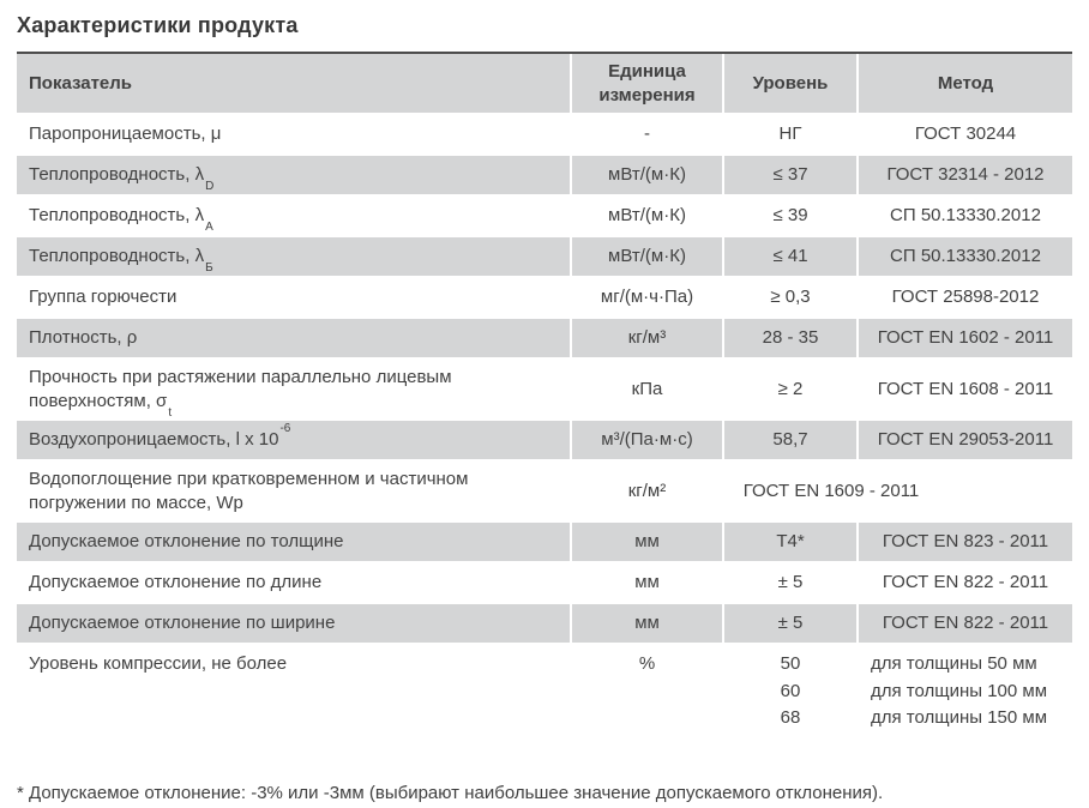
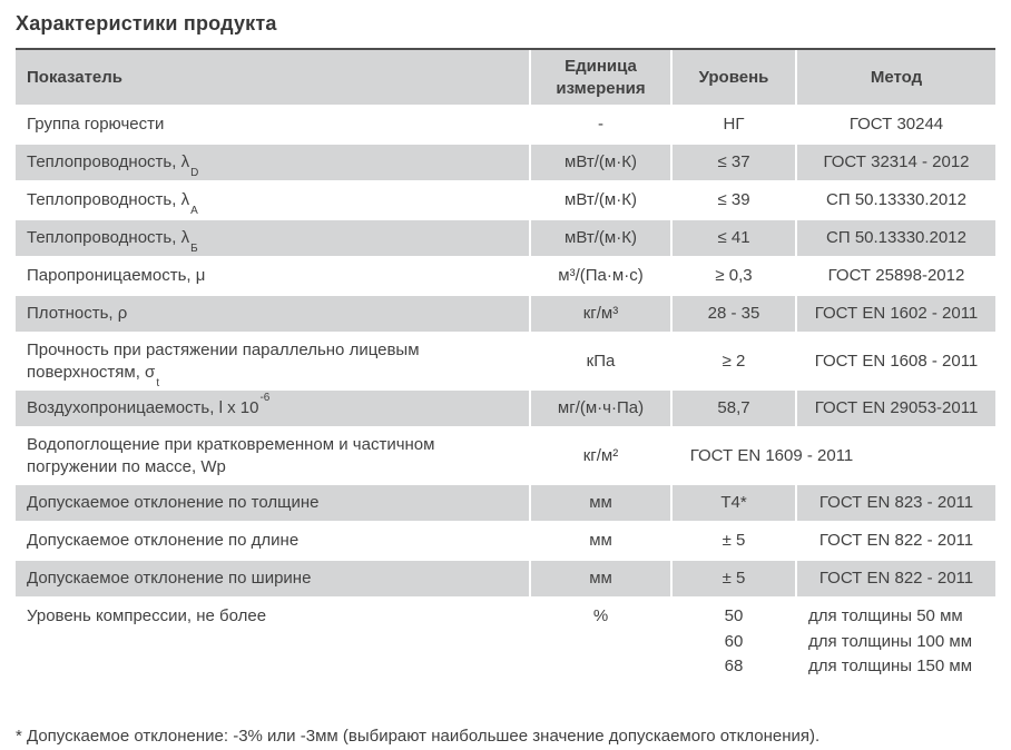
  Характеристики продукта
  Показатель
  Единица измерения
  Уровень
  Метод
- Паропроницаемость, μ
+ Группа горючести
  -
  НГ
  ГОСТ 30244
  Теплопроводность, λD
  мВт/(м·К)
  ≤ 37
  ГОСТ 32314 - 2012
  Теплопроводность, λА
  мВт/(м·К)
  ≤ 39
  СП 50.13330.2012
  Теплопроводность, λБ
  мВт/(м·К)
  ≤ 41
  СП 50.13330.2012
- Группа горючести
+ Паропроницаемость, μ
- мг/(м·ч·Па)
+ м³/(Па·м·с)
  ≥ 0,3
  ГОСТ 25898-2012
  Плотность, ρ
  кг/м³
  28 - 35
  ГОСТ EN 1602 - 2011
  Прочность при растяжении параллельно лицевым
  поверхностям, σt
  кПа
  ≥ 2
  ГОСТ EN 1608 - 2011
  Воздухопроницаемость, l x 10-6
- м³/(Па·м·с)
+ мг/(м·ч·Па)
  58,7
  ГОСТ EN 29053-2011
  Водопоглощение при кратковременном и частичном
  погружении по массе, Wp
  кг/м²
  ГОСТ EN 1609 - 2011
  Допускаемое отклонение по толщине
  мм
  Т4*
  ГОСТ EN 823 - 2011
  Допускаемое отклонение по длине
  мм
  ± 5
  ГОСТ EN 822 - 2011
  Допускаемое отклонение по ширине
  мм
  ± 5
  ГОСТ EN 822 - 2011
  Уровень компрессии, не более
  %
  50
  60
  68
  для толщины 50 мм
  для толщины 100 мм
  для толщины 150 мм
  * Допускаемое отклонение: -3% или -3мм (выбирают наибольшее значение допускаемого отклонения).
